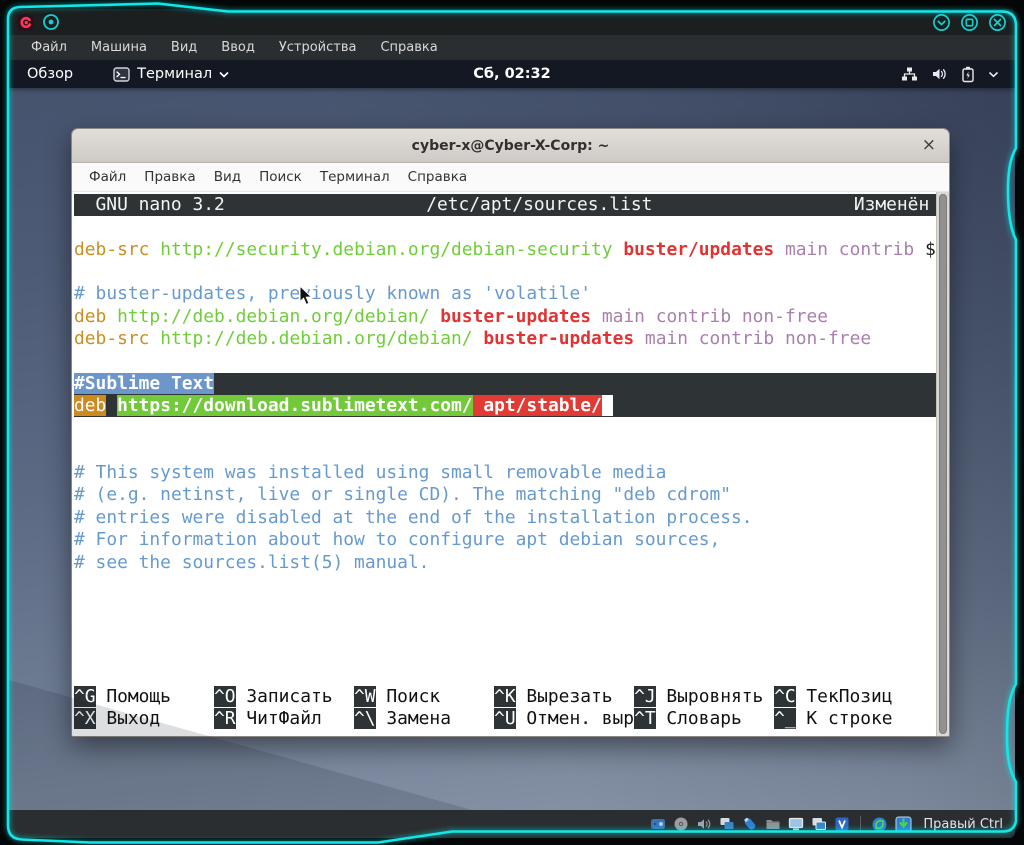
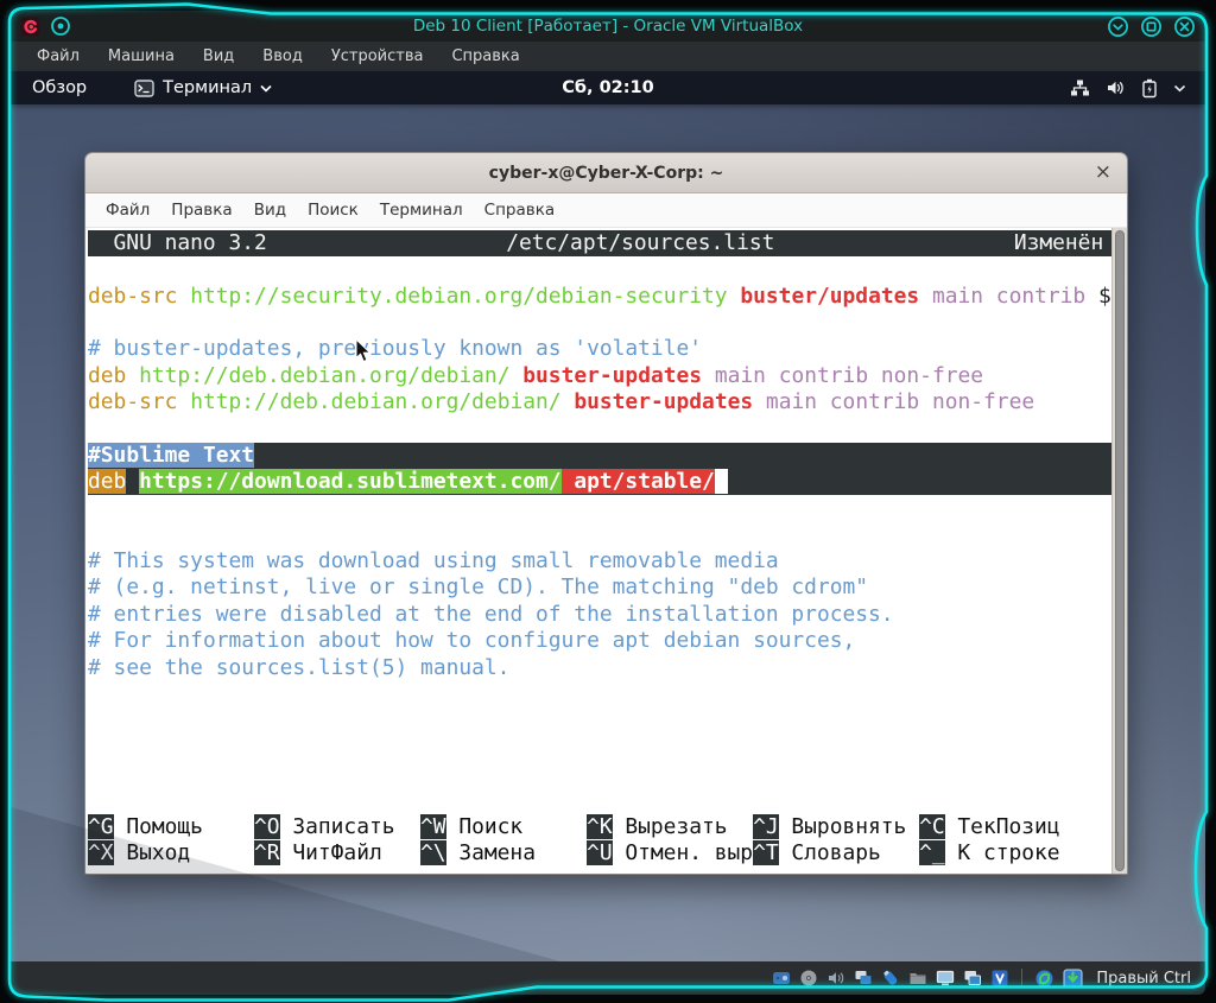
+ Deb 10 Client [Работает] - Oracle VM VirtualBox
  Файл
  Машина
  Вид
  Ввод
  Устройства
  Справка
  Обзор
  Терминал
- Сб, 02:32
+ Сб, 02:10
  cyber-x@Cyber-X-Corp: ~
  ×
  Файл
  Правка
  Вид
  Поиск
  Терминал
  Справка
  GNU nano 3.2
  /etc/apt/sources.list
  Изменён
  deb-src http://security.debian.org/debian-security buster/updates main contrib $
  # buster-updates, preiously known as 'volatile'
  deb http://deb.debian.org/debian/ buster-updates main contrib non-free
  deb-src http://deb.debian.org/debian/ buster-updates main contrib non-free
  #Sublime Text
  deb https://download.sublimetext.com/ apt/stable/
- # This system was installed using small removable media
+ # This system was download using small removable media
  # (e.g. netinst, live or single CD). The matching "deb cdrom"
  # entries were disabled at the end of the installation process.
  # For information about how to configure apt debian sources,
  # see the sources.list(5) manual.
  ^G Помощь ^O Записать ^W Поиск ^K Вырезать ^J Выровнять ^C ТекПозиц
  д ^R ЧитФайл ^\ Замена ^U Отмен. выр^T Словарь ^_ К строке
  Правый Ctrl
